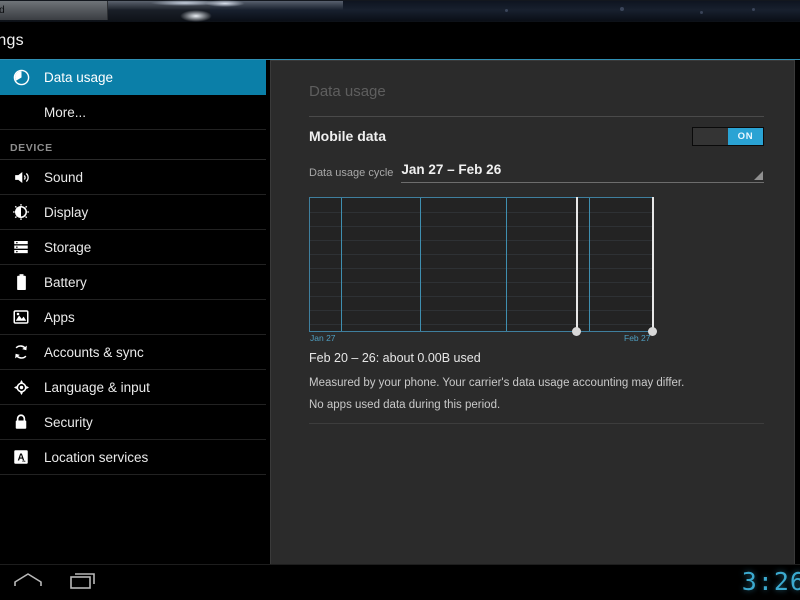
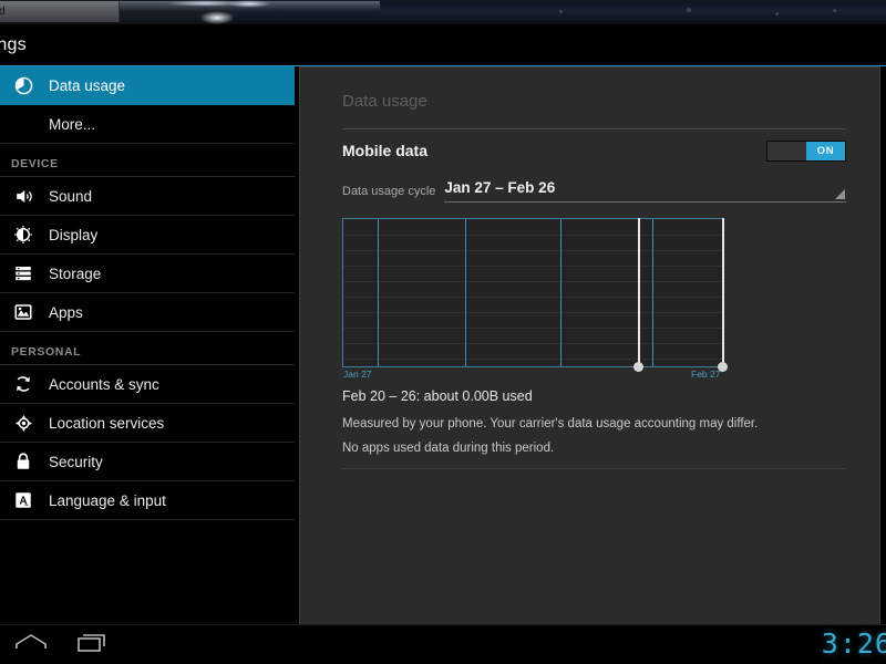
  Data usage
  More...
  DEVICE
  Sound
  Display
  Storage
- Battery
  Apps
+ PERSONAL
  Accounts & sync
- Language & input
+ Location services
  Security
  A
- Location services
+ Language & input
  Data usage
  Mobile data
  ON
  Data usage cycle
  Jan 27 – Feb 26
  Jan 27
  Feb 27
  Feb 20 – 26: about 0.00B used
  Measured by your phone. Your carrier's data usage accounting may differ.
  No apps used data during this period.
  3:26
